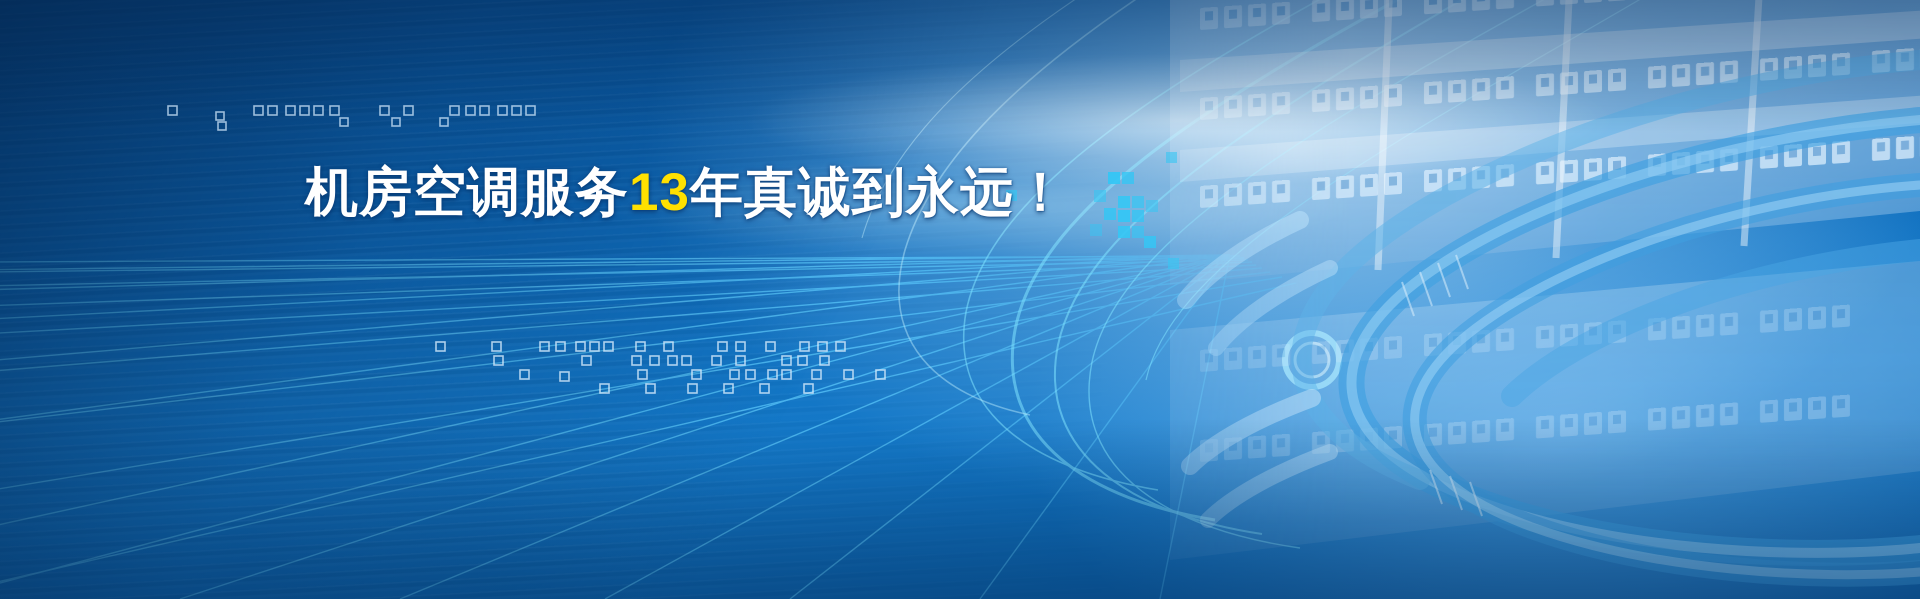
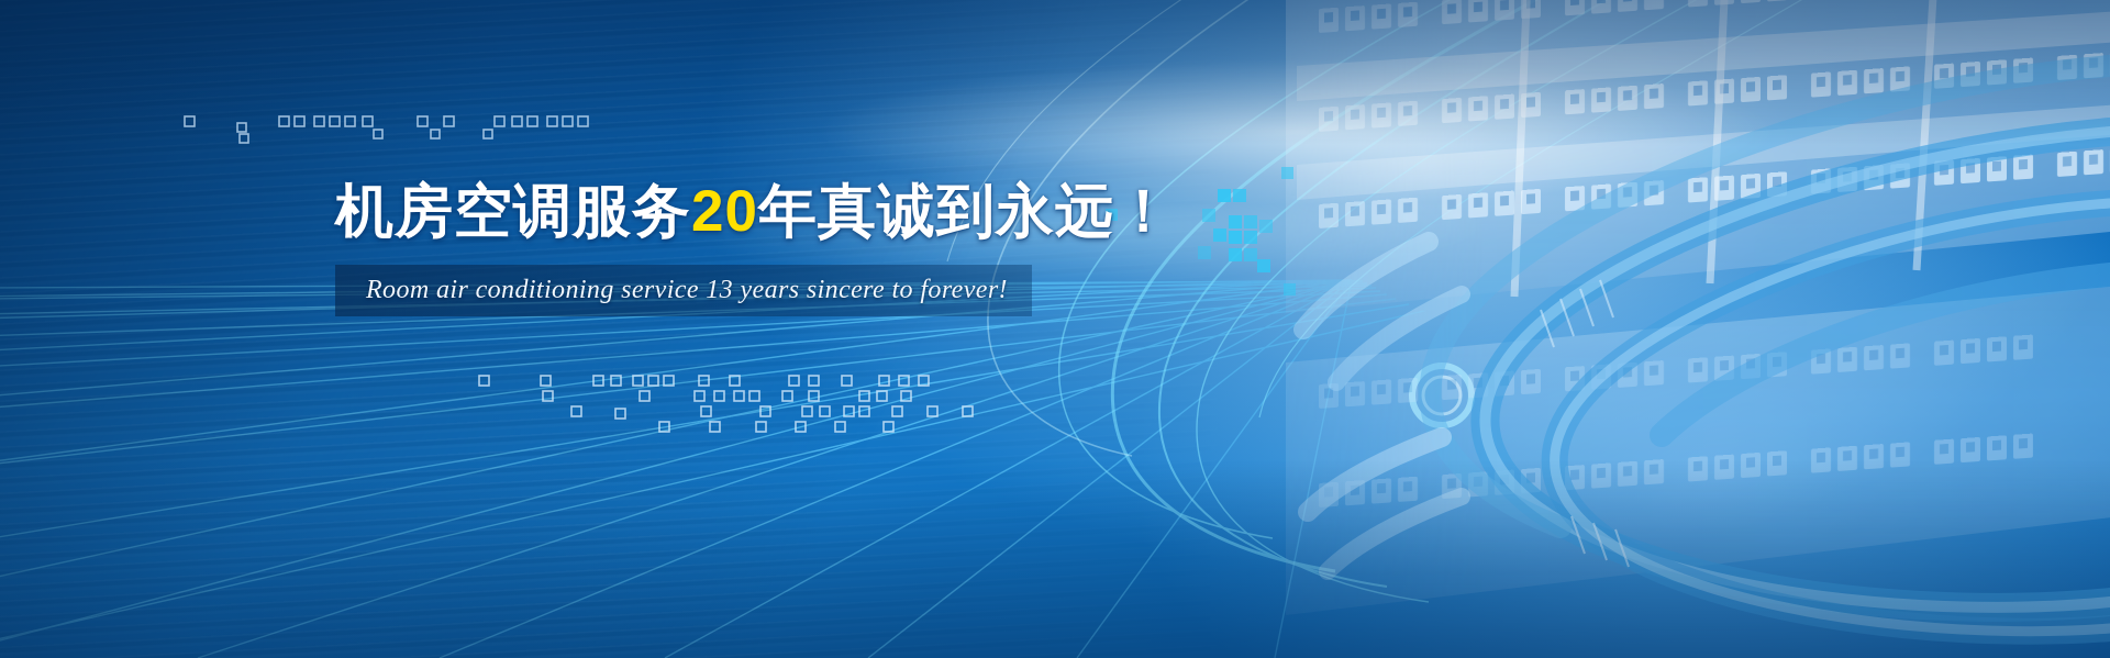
- 机房空调服务13年真诚到永远！
+ 机房空调服务20年真诚到永远！
+ Room air conditioning service 13 years sincere to forever!
